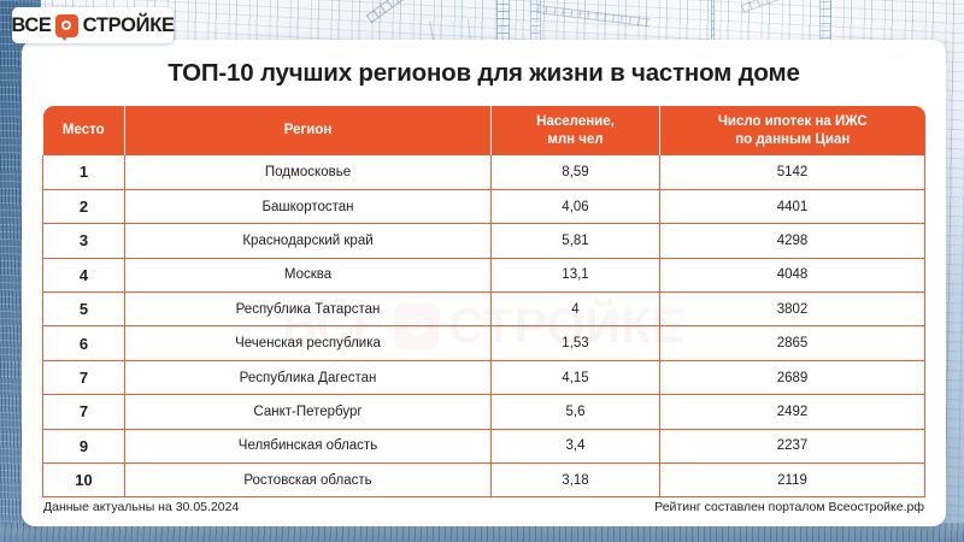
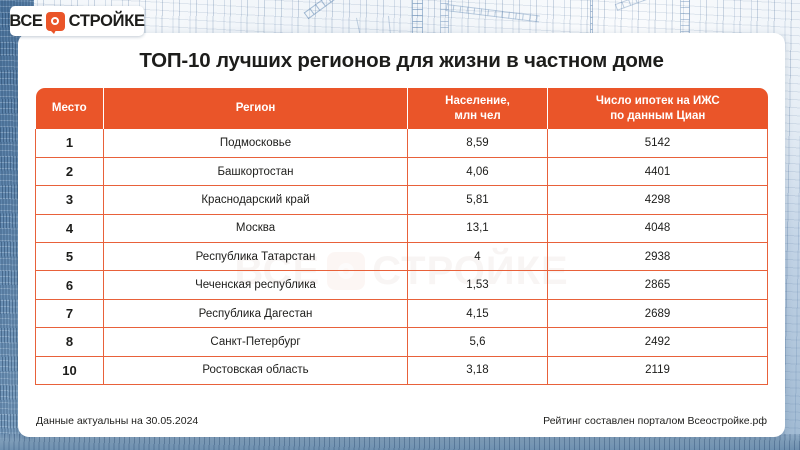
  ВСЕ
  СТРОЙКЕ
  ВСЕ
  СТРОЙКЕ
  ТОП-10 лучших регионов для жизни в частном доме
  Место	Регион	Население, млн чел	Число ипотек на ИЖС по данным Циан
  1	Подмосковье	8,59	5142
  2	Башкортостан	4,06	4401
  3	Краснодарский край	5,81	4298
  4	Москва	13,1	4048
- 5	Республика Татарстан	4	3802
+ 5	Республика Татарстан	4	2938
  6	Чеченская республика	1,53	2865
  7	Республика Дагестан	4,15	2689
- 7	Санкт-Петербург	5,6	2492
+ 8	Санкт-Петербург	5,6	2492
- 9	Челябинская область	3,4	2237
  10	Ростовская область	3,18	2119
  Данные актуальны на 30.05.2024
  Рейтинг составлен порталом Всеостройке.рф
